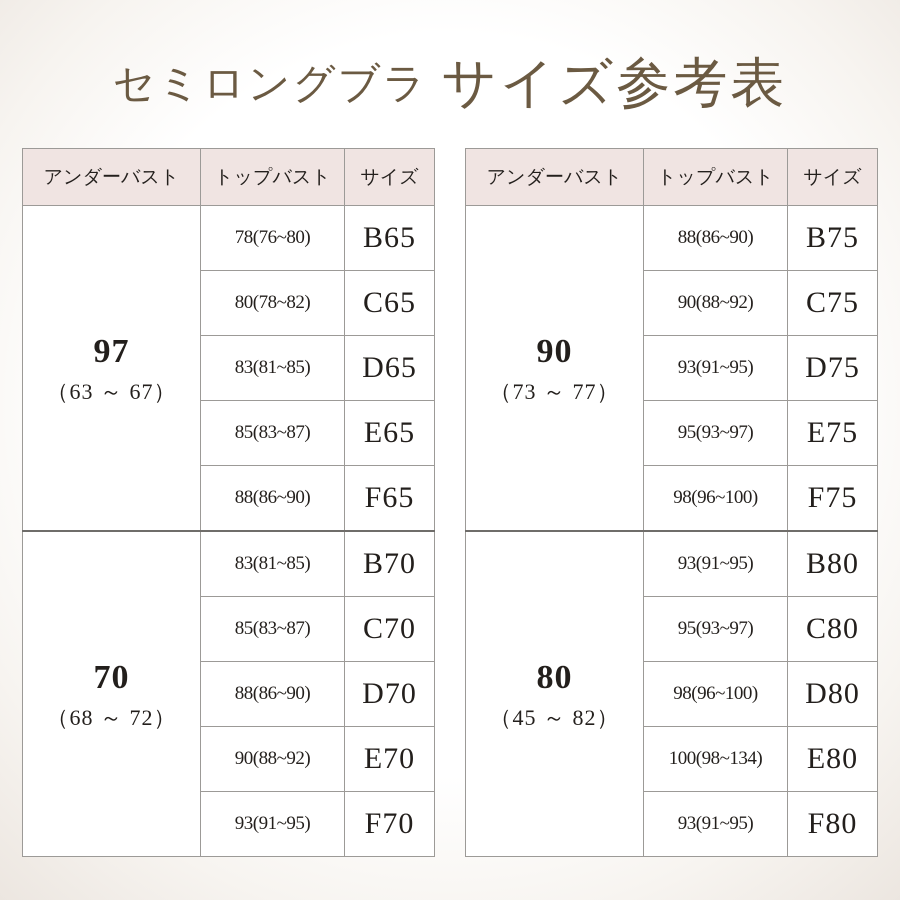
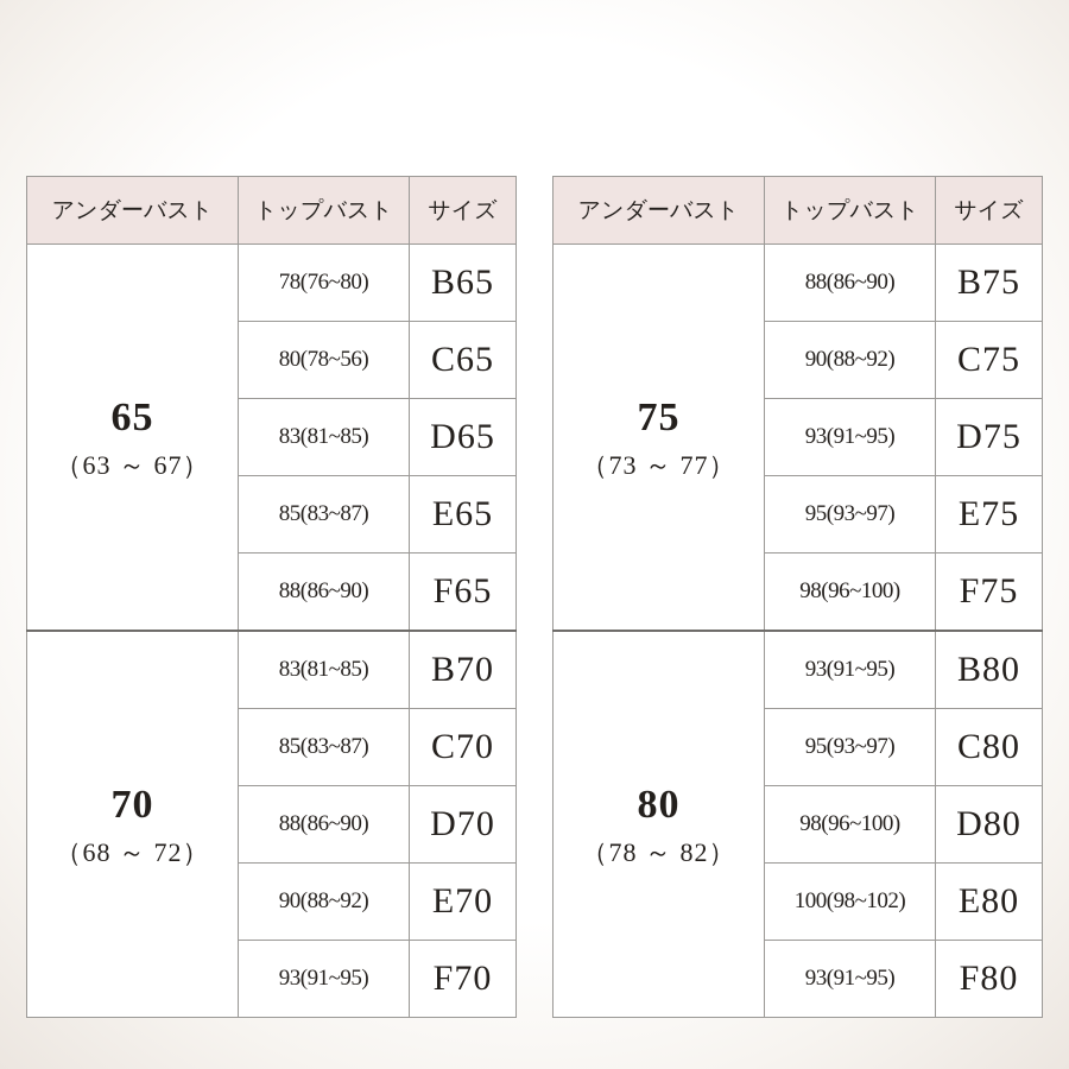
- セミロングブラ サイズ参考表
  アンダーバスト	トップバスト	サイズ
- 97 （63 ～ 67）	78(76~80)	B65
+ 65 （63 ～ 67）	78(76~80)	B65
- 80(78~82)	C65
+ 80(78~56)	C65
  83(81~85)	D65
  85(83~87)	E65
  88(86~90)	F65
  70 （68 ～ 72）	83(81~85)	B70
  85(83~87)	C70
  88(86~90)	D70
  90(88~92)	E70
  93(91~95)	F70
  アンダーバスト	トップバスト	サイズ
- 90 （73 ～ 77）	88(86~90)	B75
+ 75 （73 ～ 77）	88(86~90)	B75
  90(88~92)	C75
  93(91~95)	D75
  95(93~97)	E75
  98(96~100)	F75
- 80 （45 ～ 82）	93(91~95)	B80
+ 80 （78 ～ 82）	93(91~95)	B80
  95(93~97)	C80
  98(96~100)	D80
- 100(98~134)	E80
+ 100(98~102)	E80
  93(91~95)	F80
